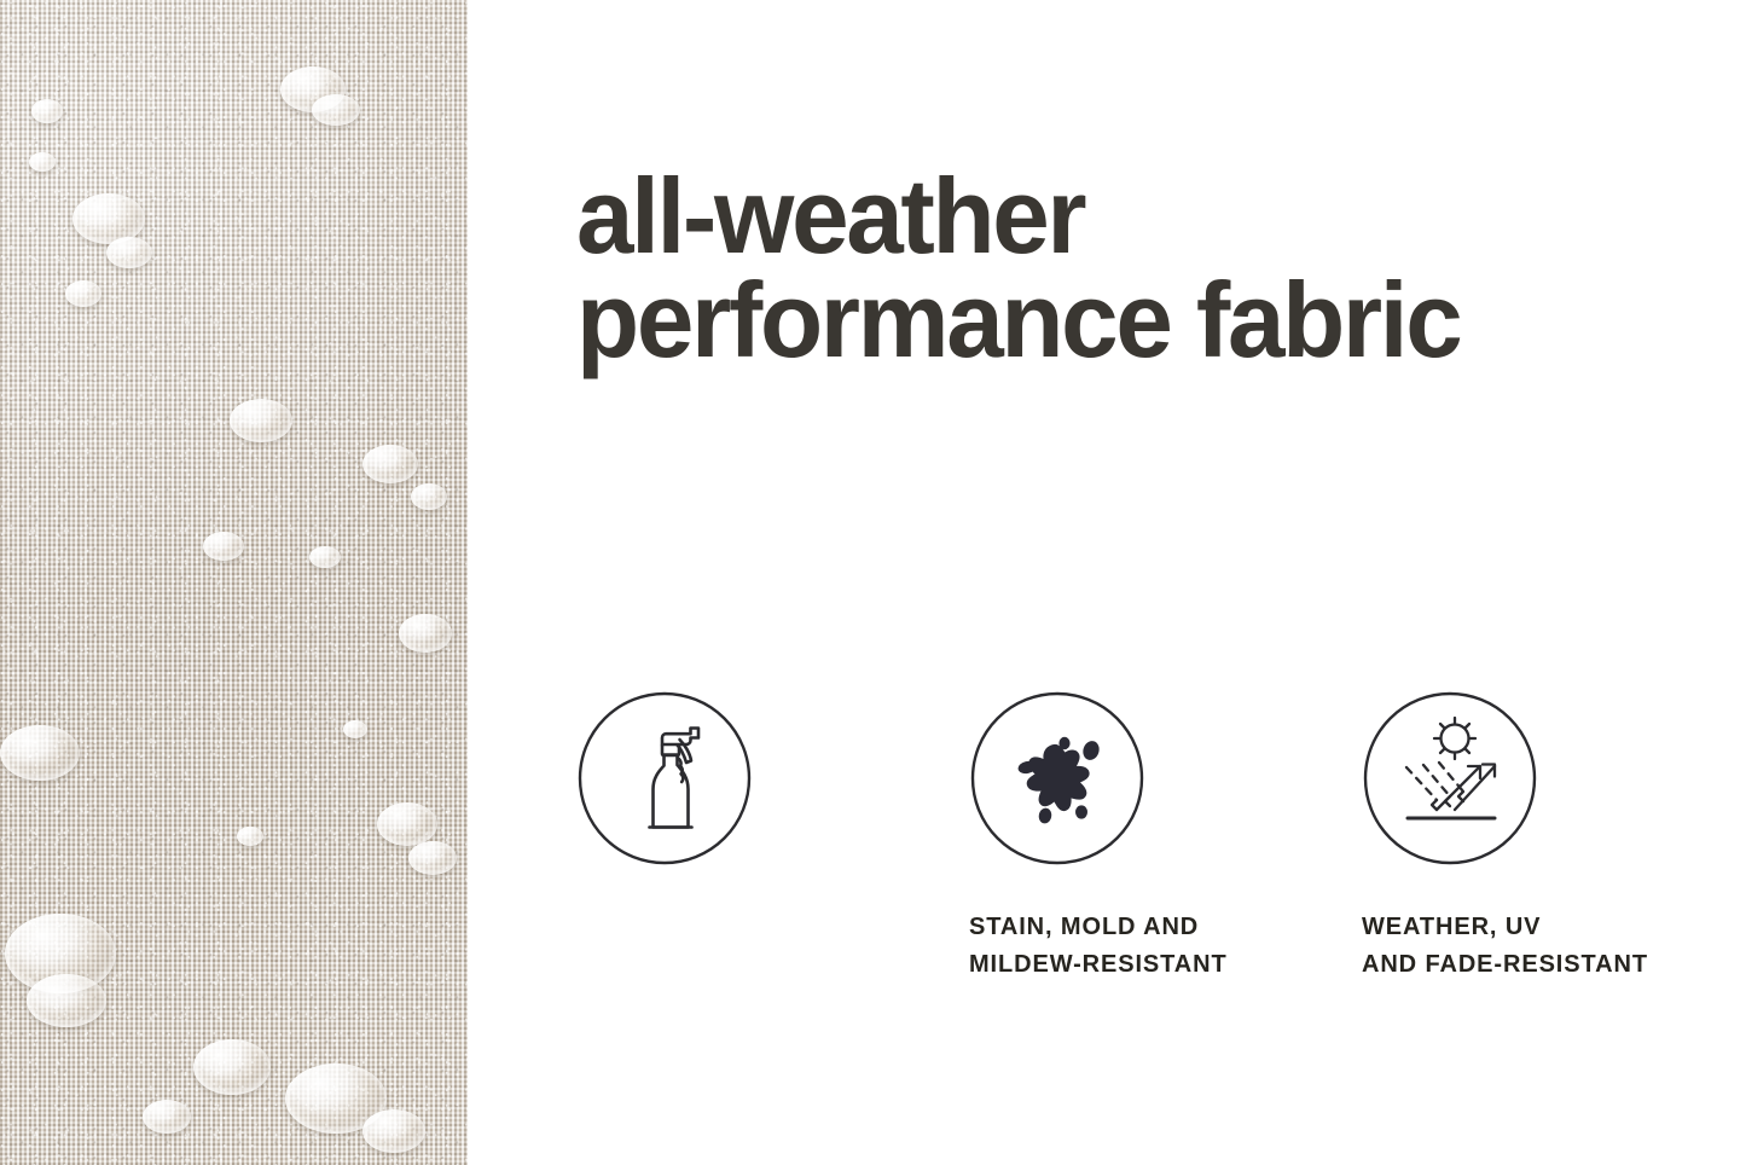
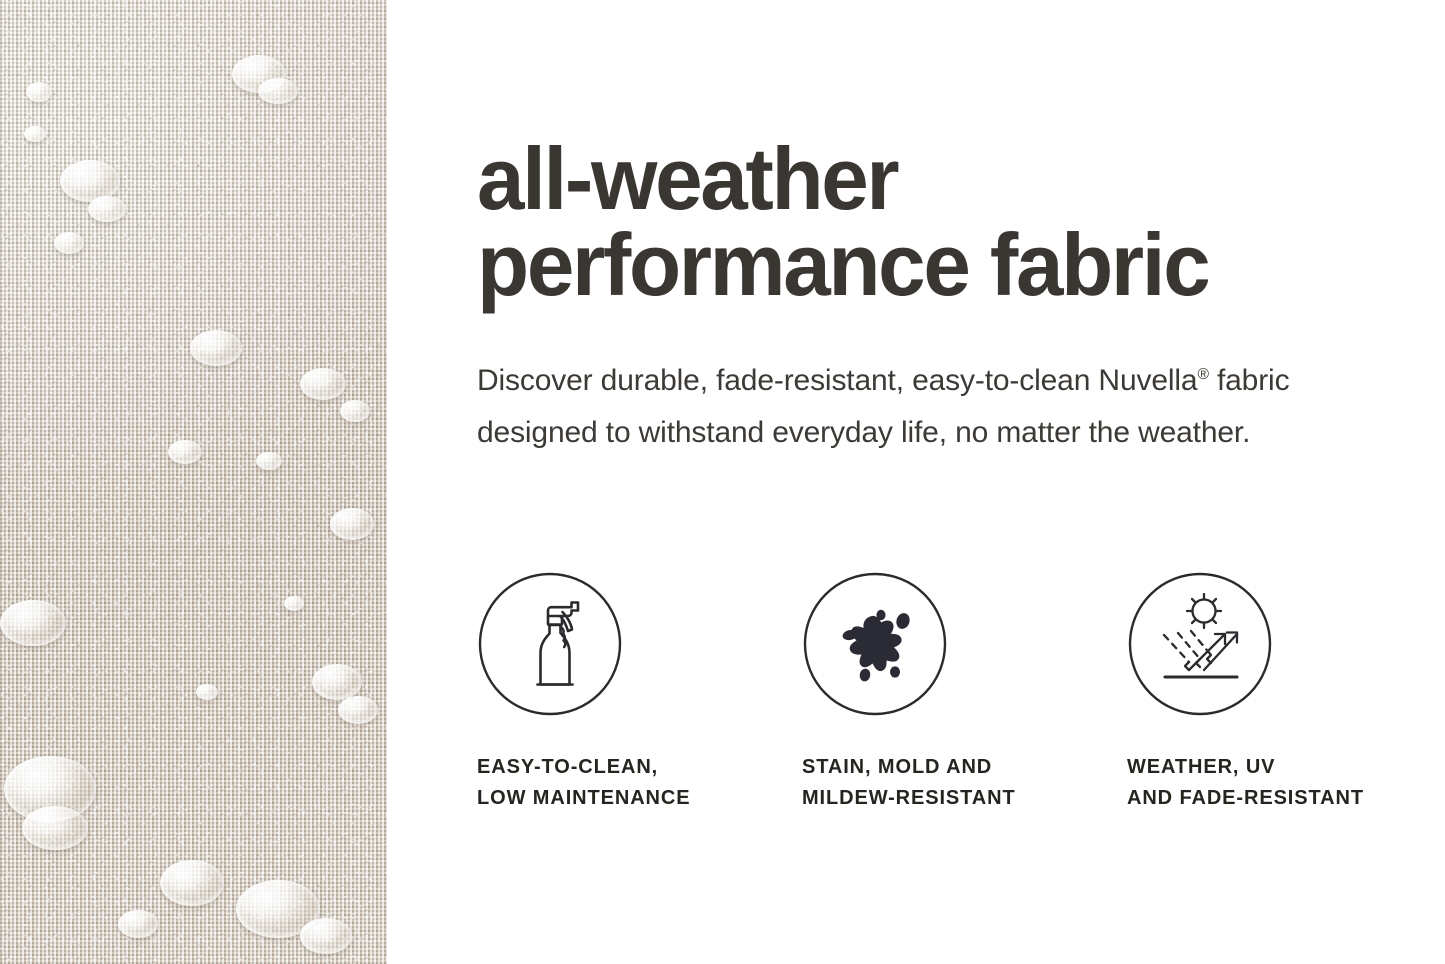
  all-weather
  performance fabric
+ Discover durable, fade-resistant, easy-to-clean Nuvella® fabric designed to withstand everyday life, no matter the weather.
+ EASY-TO-CLEAN,
+ LOW MAINTENANCE
  STAIN, MOLD AND
  MILDEW-RESISTANT
  WEATHER, UV
  AND FADE-RESISTANT
